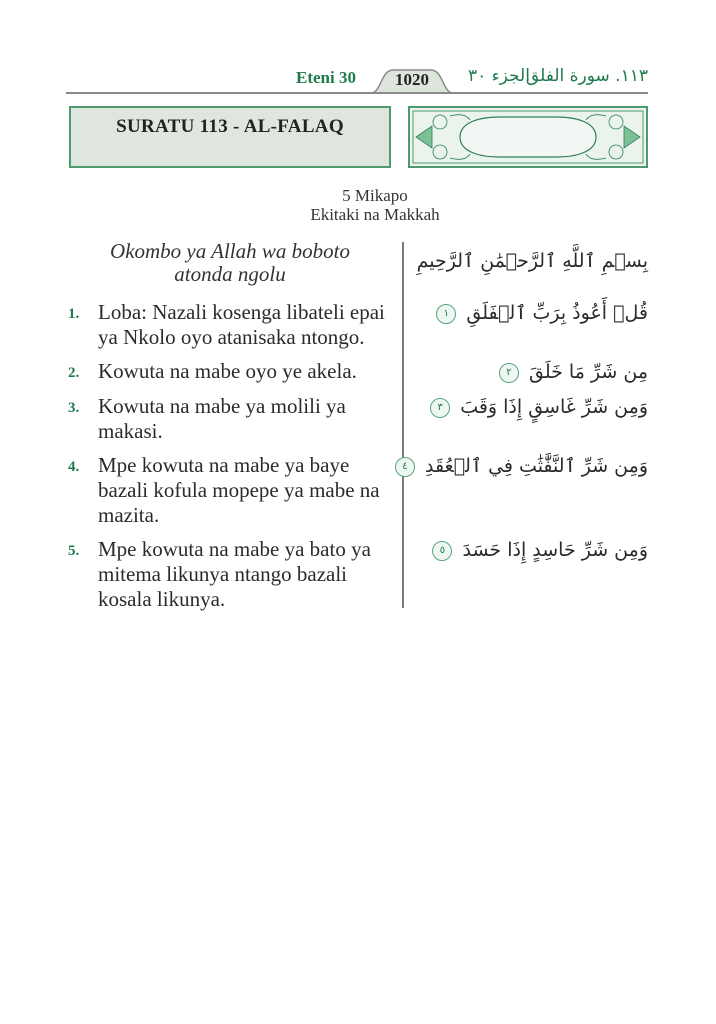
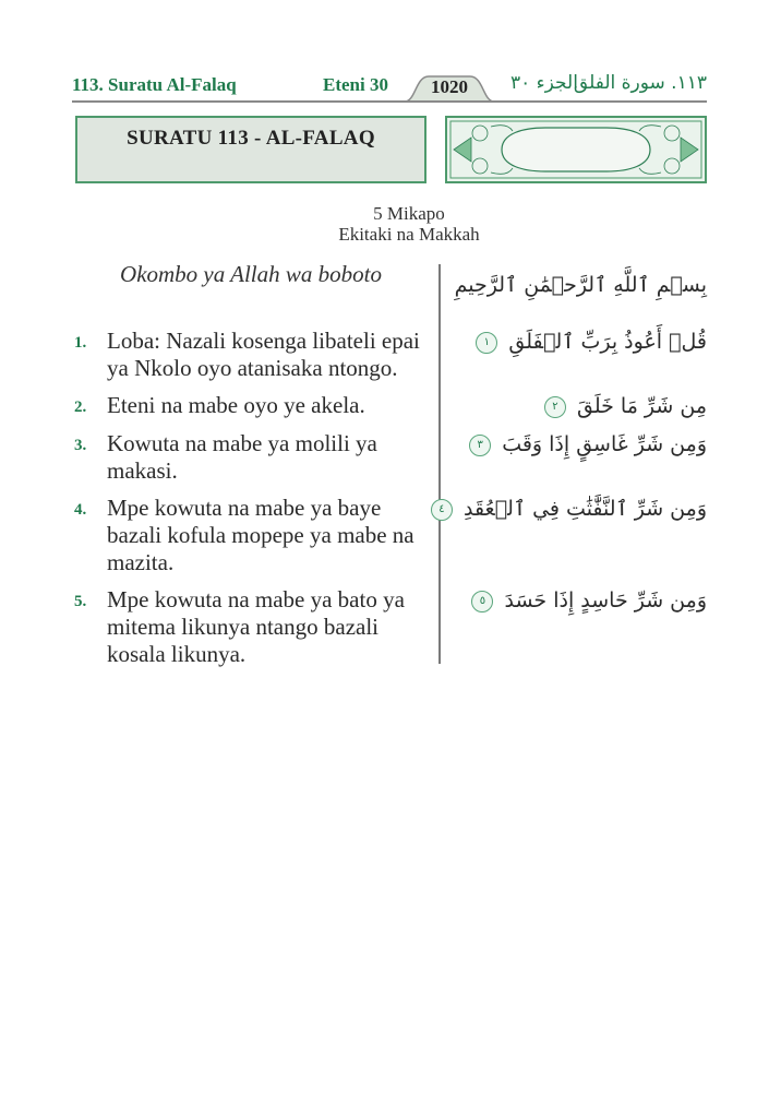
+ 113. Suratu Al-Falaq
  Eteni 30
  1020
  الجزء ٣٠
  ١١٣. سورة الفلق
  SURATU 113 - AL-FALAQ
  5 Mikapo
  Ekitaki na Makkah
  Okombo ya Allah wa boboto
- atonda ngolu
  بِسۡمِ ٱللَّهِ ٱلرَّحۡمَٰنِ ٱلرَّحِيمِ
  1.
  Loba: Nazali kosenga libateli epai ya Nkolo oyo atanisaka ntongo.
  2.
- Kowuta na mabe oyo ye akela.
+ Eteni na mabe oyo ye akela.
  3.
  Kowuta na mabe ya molili ya makasi.
  4.
  Mpe kowuta na mabe ya baye bazali kofula mopepe ya mabe na mazita.
  5.
  Mpe kowuta na mabe ya bato ya mitema likunya ntango bazali kosala likunya.
  قُلۡ أَعُوذُ بِرَبِّ ٱلۡفَلَقِ ١
  مِن شَرِّ مَا خَلَقَ ٢
  وَمِن شَرِّ غَاسِقٍ إِذَا وَقَبَ ٣
  وَمِن شَرِّ ٱلنَّفَّٰثَٰتِ فِي ٱلۡعُقَدِ ٤
  وَمِن شَرِّ حَاسِدٍ إِذَا حَسَدَ ٥
